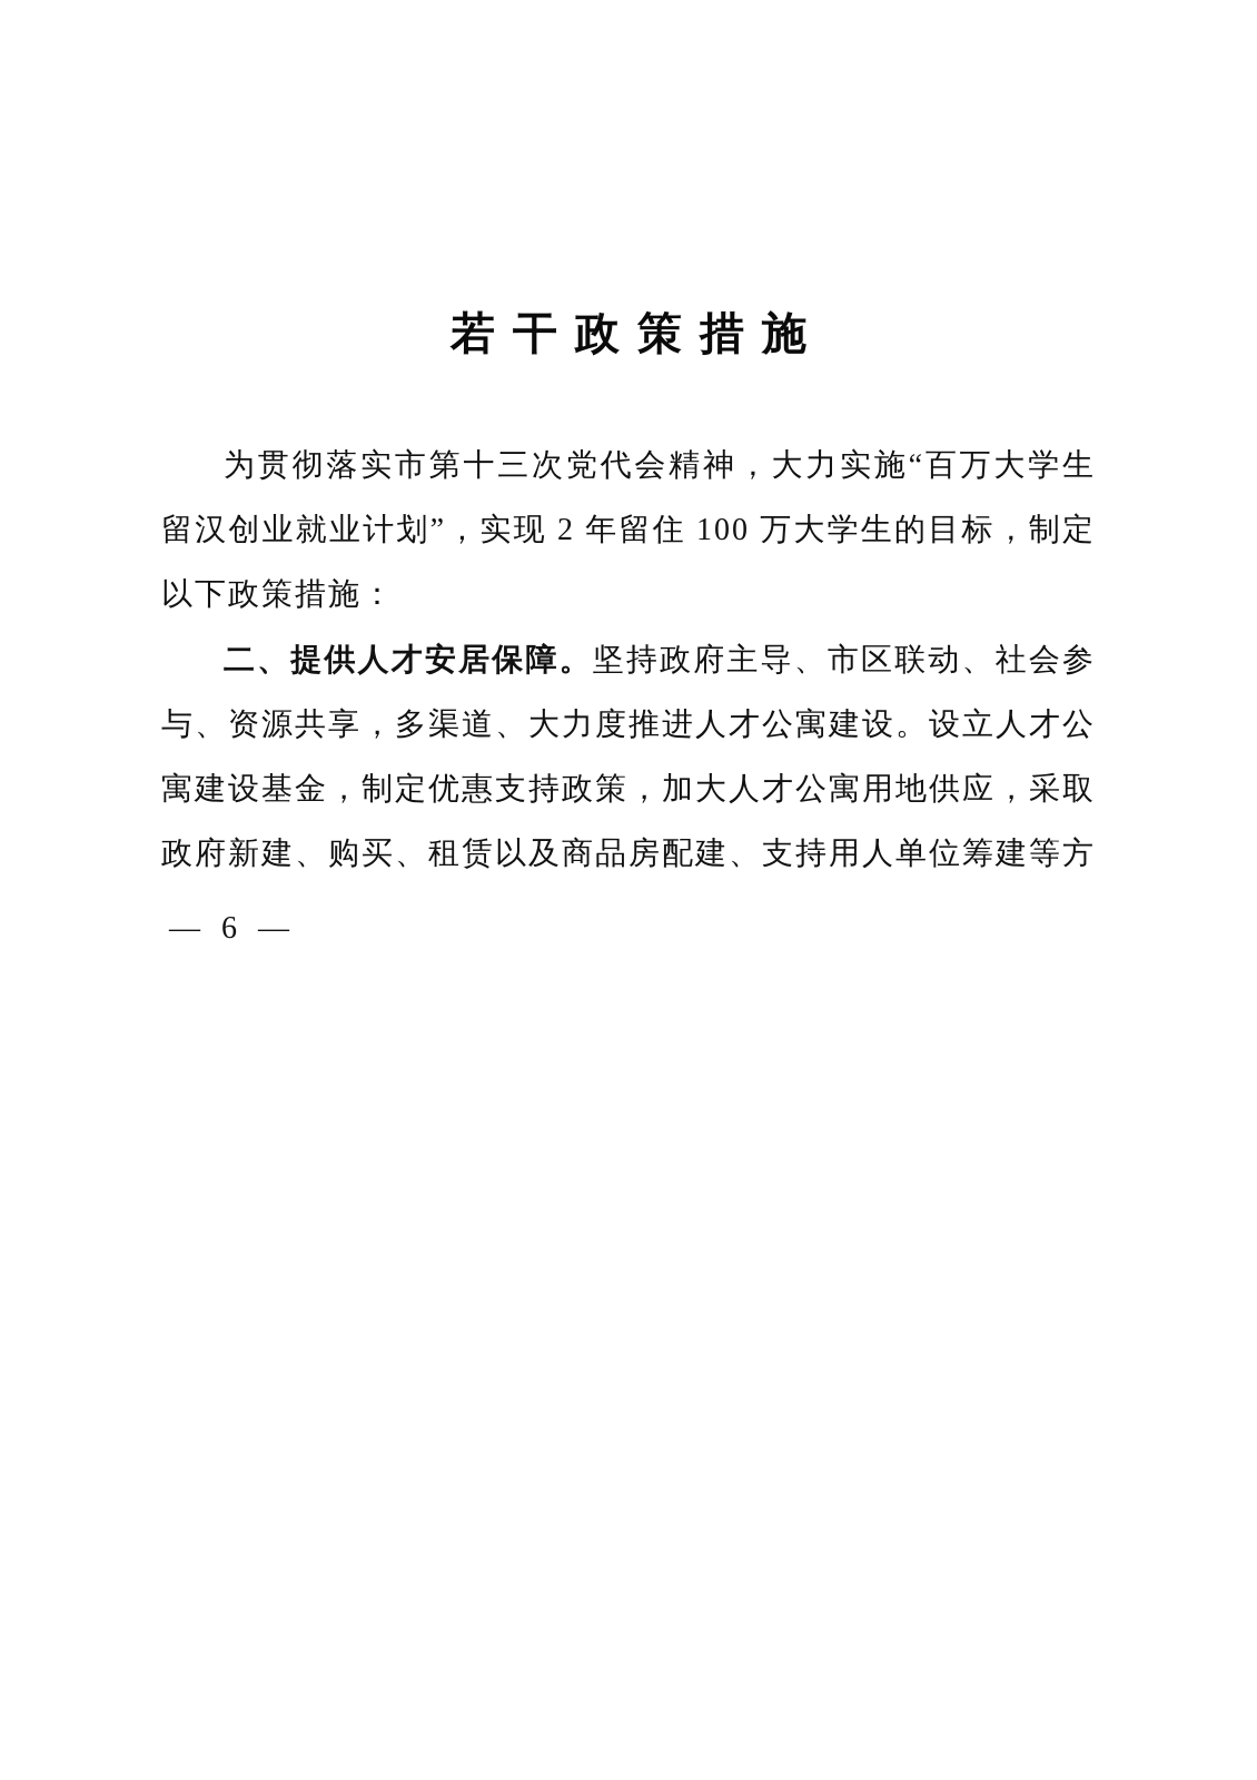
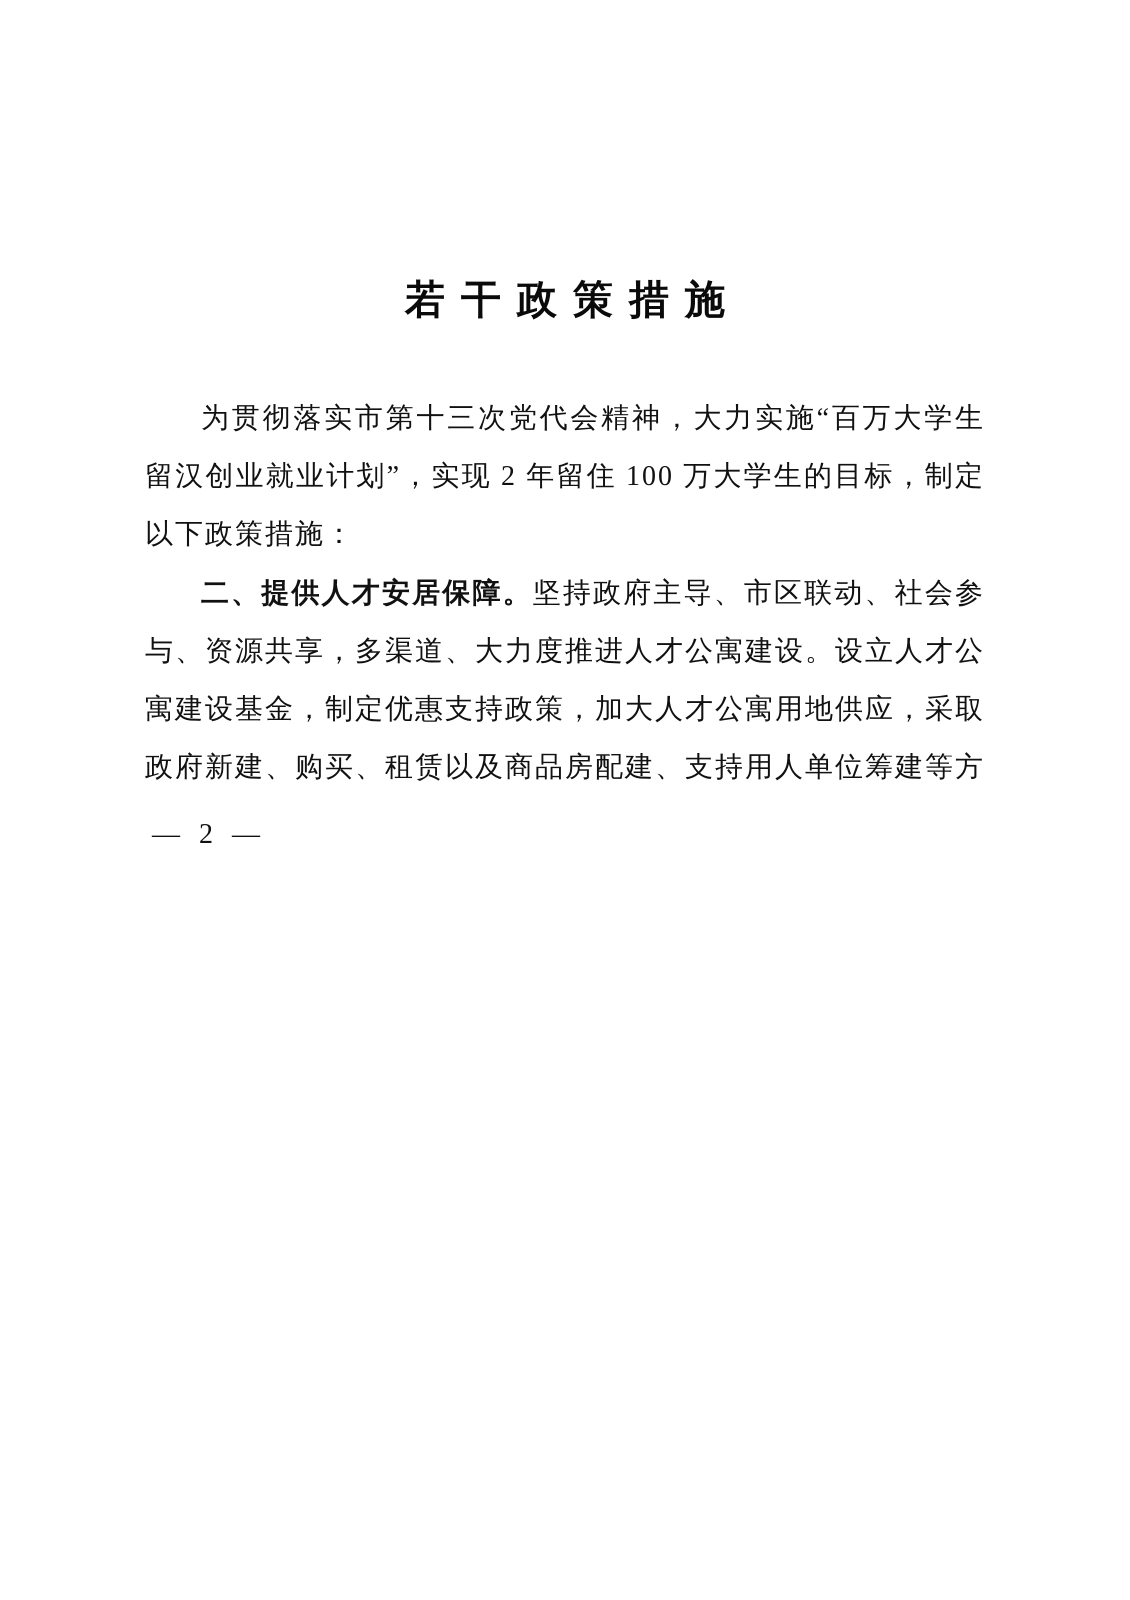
  若干政策措施
  为贯彻落实市第十三次党代会精神，大力实施“百万大学生留汉创业就业计划”，实现 2 年留住 100 万大学生的目标，制定以下政策措施：
  二、提供人才安居保障。坚持政府主导、市区联动、社会参与、资源共享，多渠道、大力度推进人才公寓建设。设立人才公寓建设基金，制定优惠支持政策，加大人才公寓用地供应，采取政府新建、购买、租赁以及商品房配建、支持用人单位筹建等方
- — 6 —
+ — 2 —
